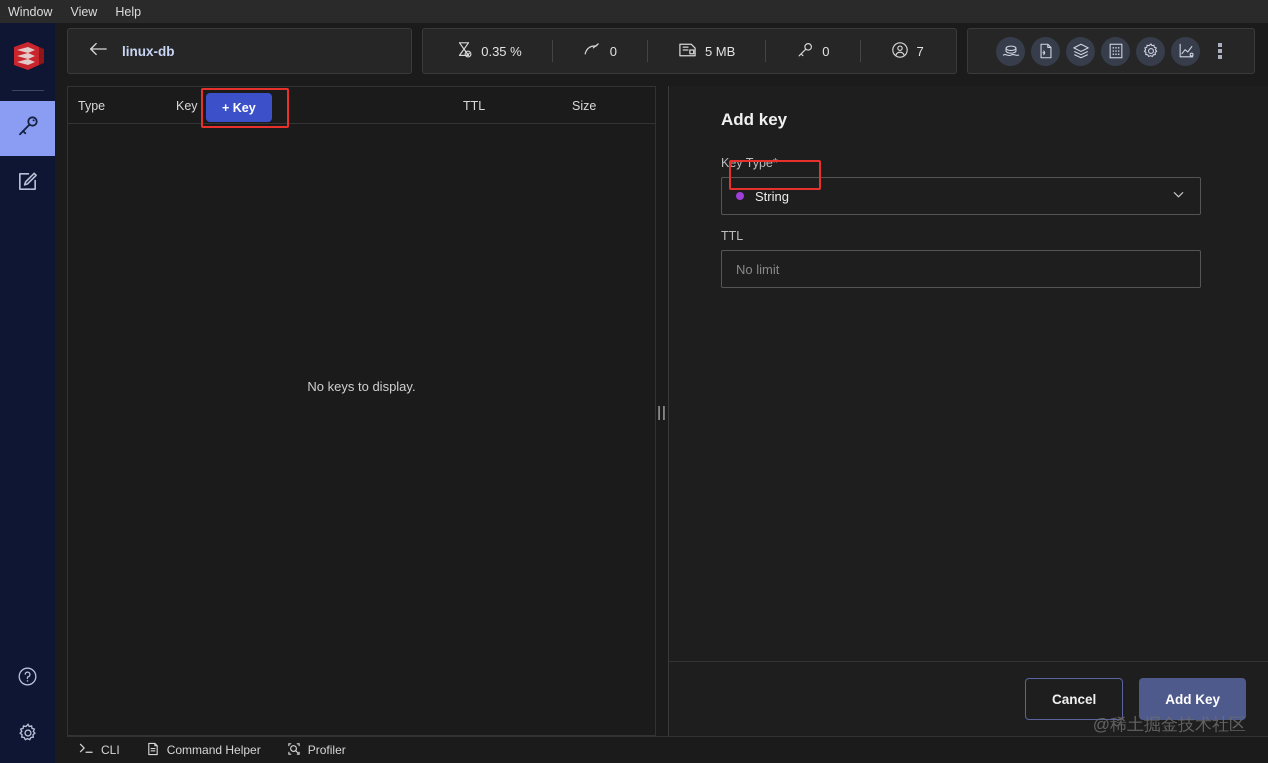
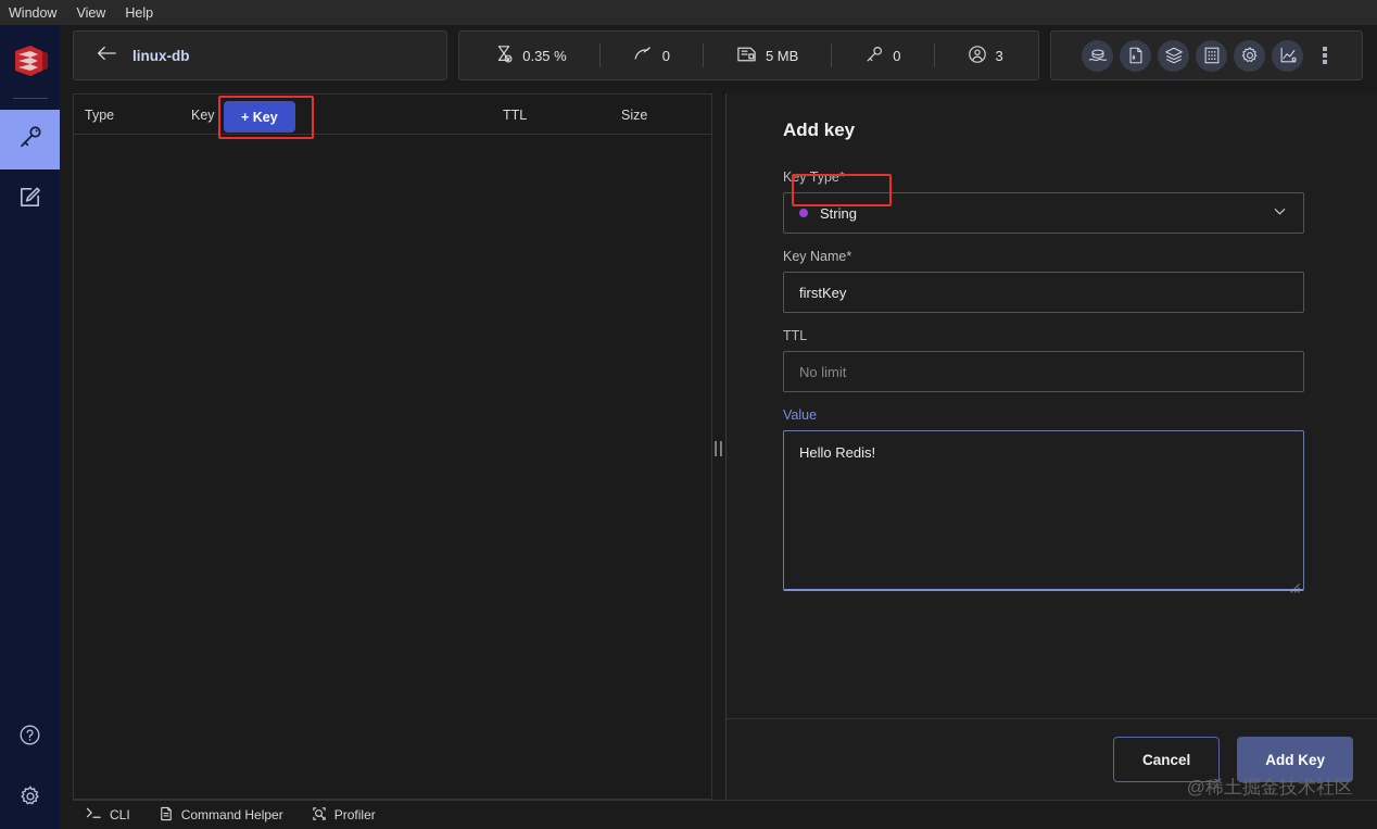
  Window
  View
  Help
  linux-db
  0.35 %
  0
  5 MB
  0
- 7
+ 3
  Type
  Key
  TTL
  Size
  + Key
- No keys to display.
  ||
  Add key
  Key Type*
  String
+ Key Name*
+ firstKey
  TTL
  No limit
+ Value
+ Hello Redis!
  Cancel
  Add Key
  CLI
  Command Helper
  Profiler
  @稀土掘金技术社区
